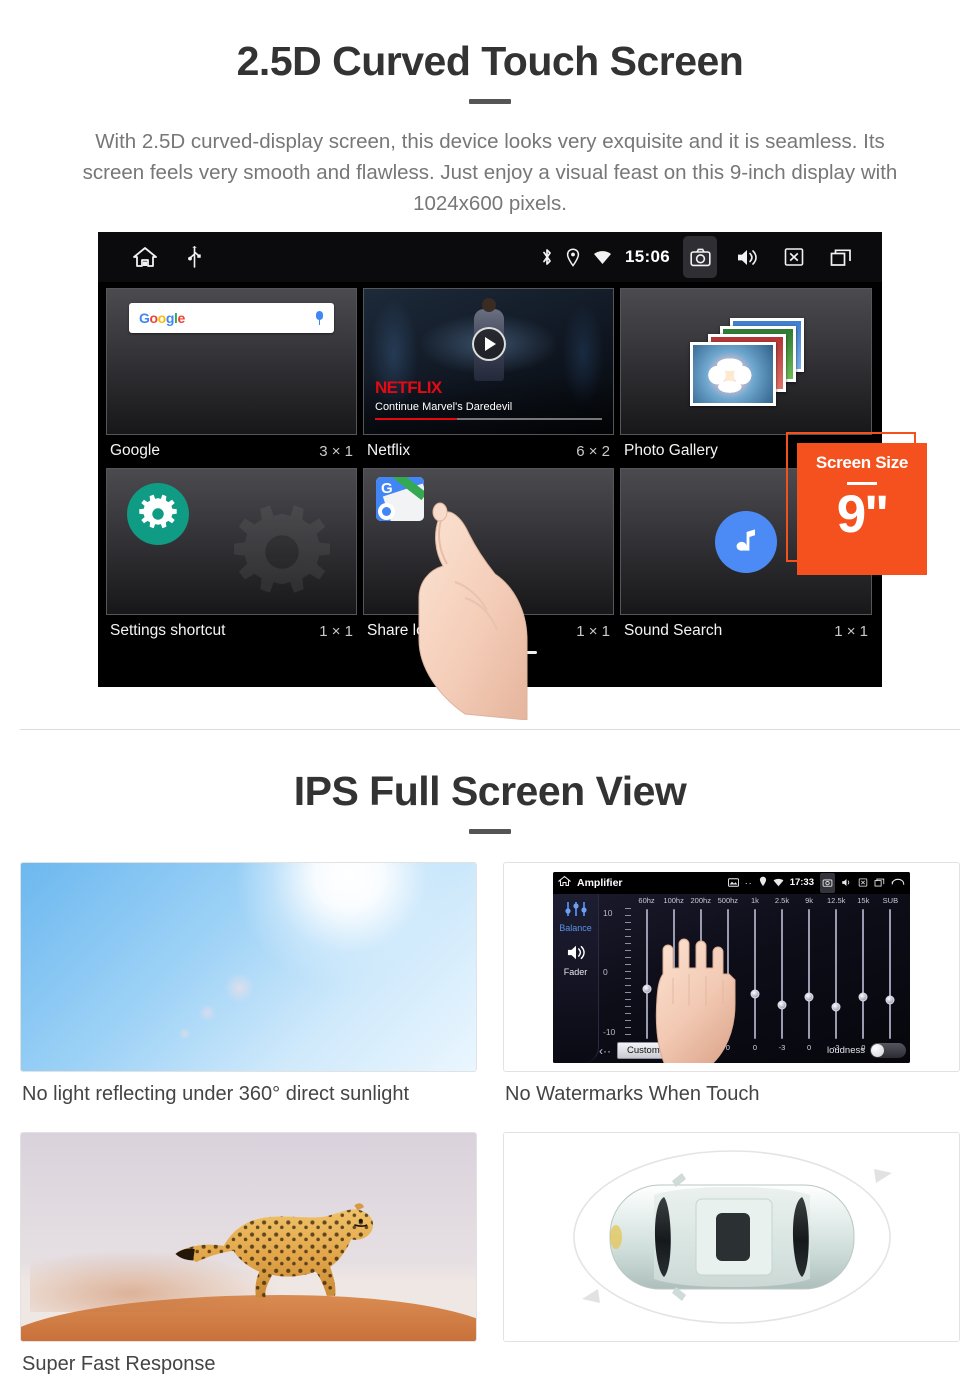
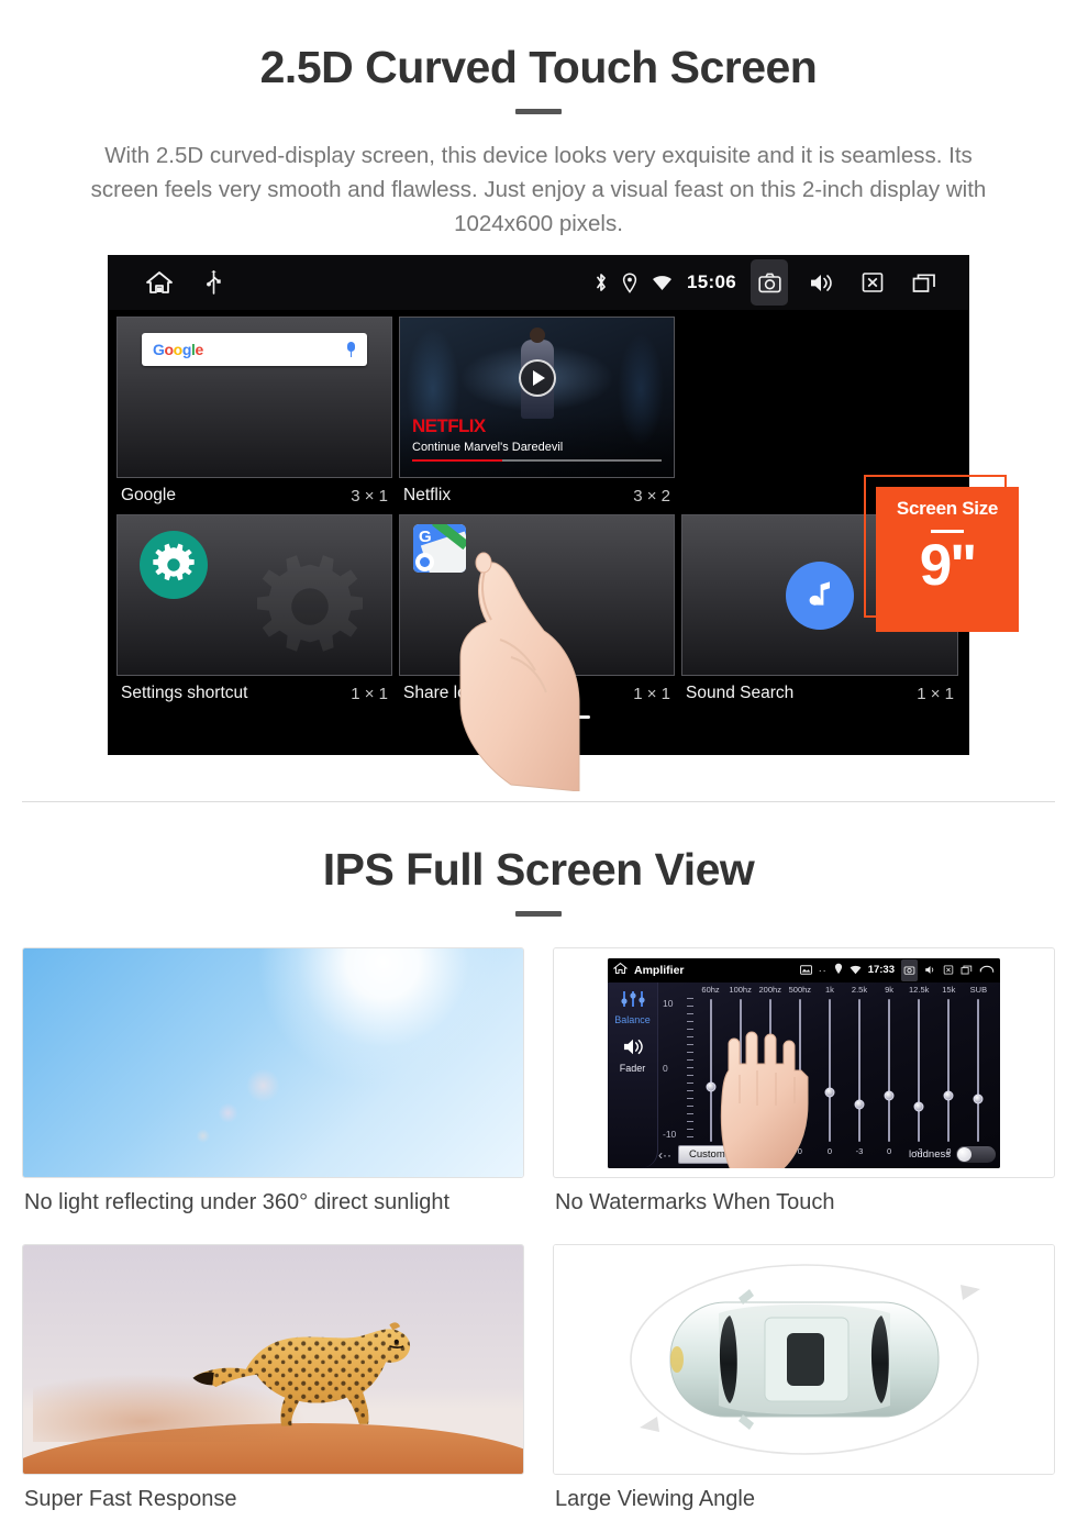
  2.5D Curved Touch Screen
- With 2.5D curved-display screen, this device looks very exquisite and it is seamless. Its screen feels very smooth and flawless. Just enjoy a visual feast on this 9-inch display with 1024x600 pixels.
+ With 2.5D curved-display screen, this device looks very exquisite and it is seamless. Its screen feels very smooth and flawless. Just enjoy a visual feast on this 2-inch display with 1024x600 pixels.
  15:06
  Google
  Google
  3 × 1
  NETFLIX
  Continue Marvel's Daredevil
  Netflix
- 6 × 2
+ 3 × 2
- Photo Gallery
  Settings shortcut
  1 × 1
  G
  1 × 1
  Sound Search
  1 × 1
  Screen Size
  9"
  IPS Full Screen View
  No light reflecting under 360° direct sunlight
  Amplifier
  ··
  17:33
  Balance
  Fader
  10
  0
  -10
  60hz
  100hz
  200hz
  500hz
  0
  1k
  0
  2.5k
  -3
  9k
  0
  12.5k
  -3
  15k
  0
  SUB
  ‹··
  Custom
  loudness
  No Watermarks When Touch
  Super Fast Response
+ Large Viewing Angle
